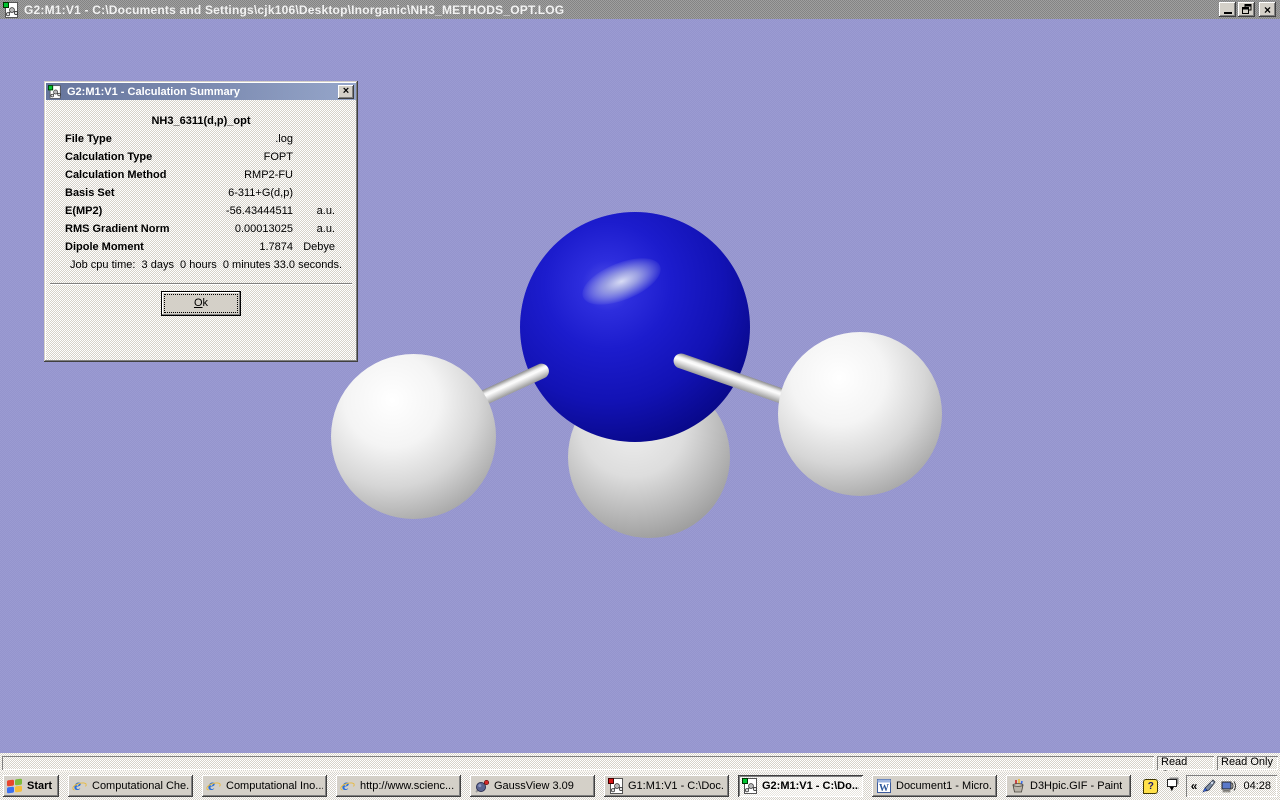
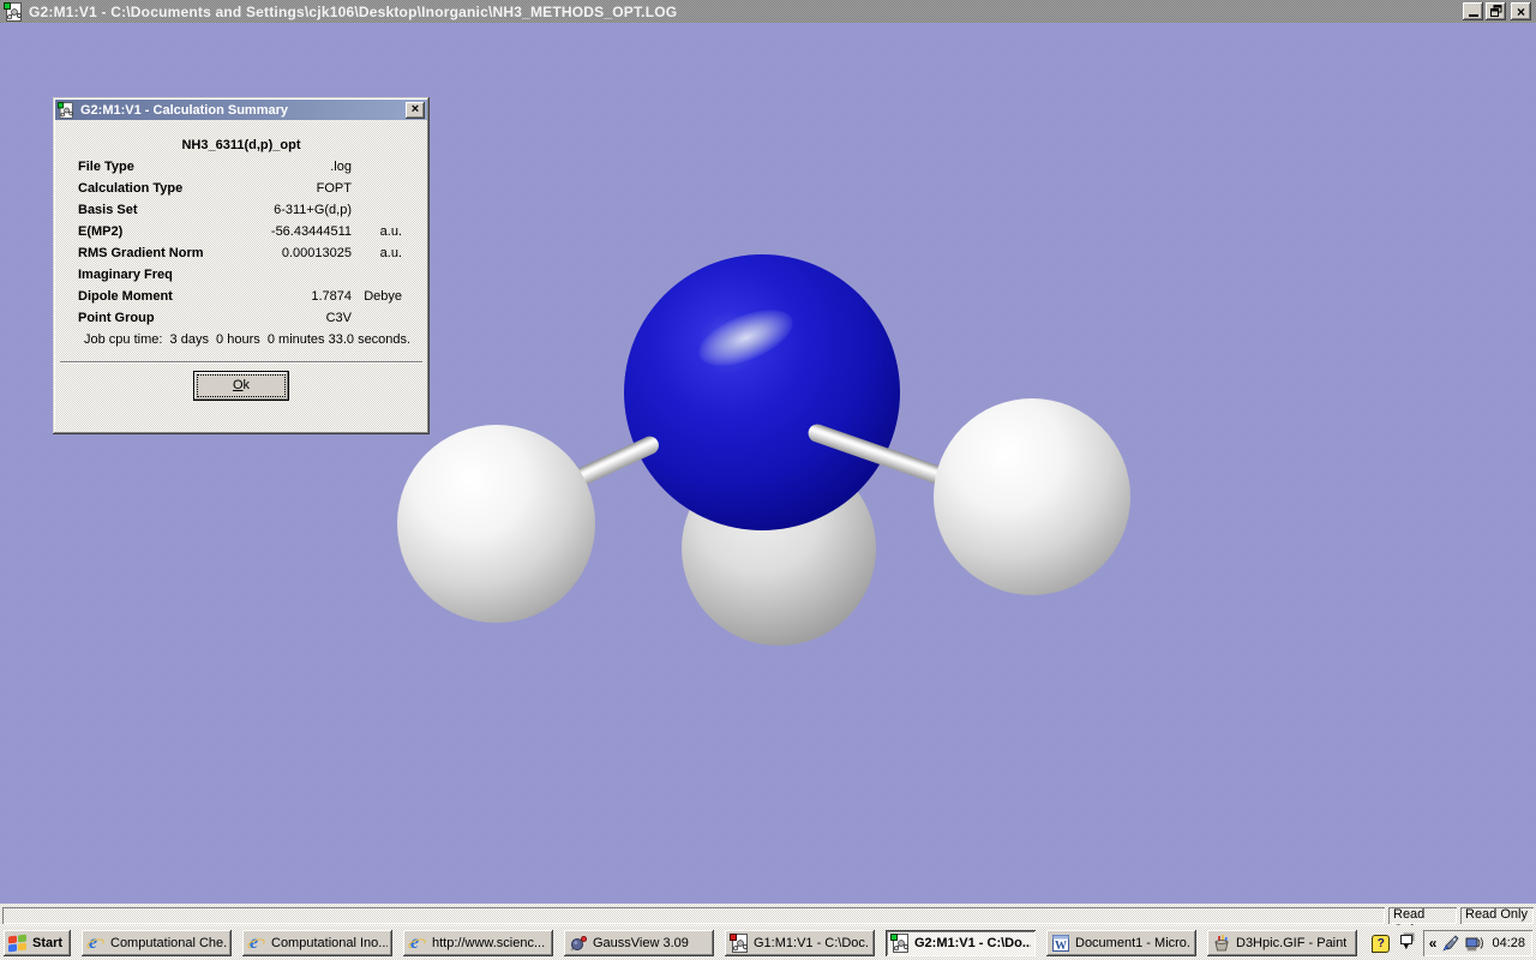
  G2:M1:V1 - C:\Documents and Settings\cjk106\Desktop\Inorganic\NH3_METHODS_OPT.LOG
  ×
  G2:M1:V1 - Calculation Summary
  ×
  NH3_6311(d,p)_opt
  File Type
  .log
  Calculation Type
  FOPT
- Calculation Method
- RMP2-FU
  Basis Set
  6-311+G(d,p)
  E(MP2)
  -56.43444511
  a.u.
  RMS Gradient Norm
  0.00013025
  a.u.
+ Imaginary Freq
  Dipole Moment
  1.7874
  Debye
+ Point Group
+ C3V
  Job cpu time: 3 days 0 hours 0 minutes 33.0 seconds.
  Ok
  Read Only
  Start
  e
  Computational Che.
  e
  Computational Ino...
  e
  http://www.scienc...
  GaussView 3.09
  G1:M1:V1 - C:\Doc.
  G2:M1:V1 - C:\Do..
  W
  Document1 - Micro.
  D3Hpic.GIF - Paint
  ?
  «
  04:28
